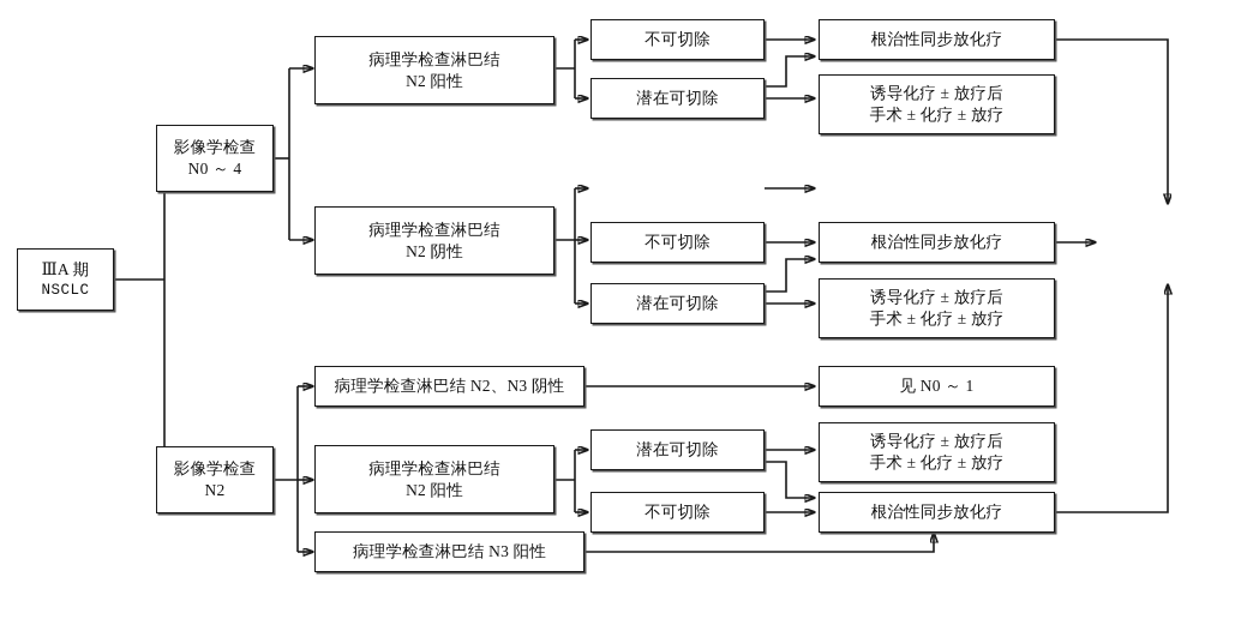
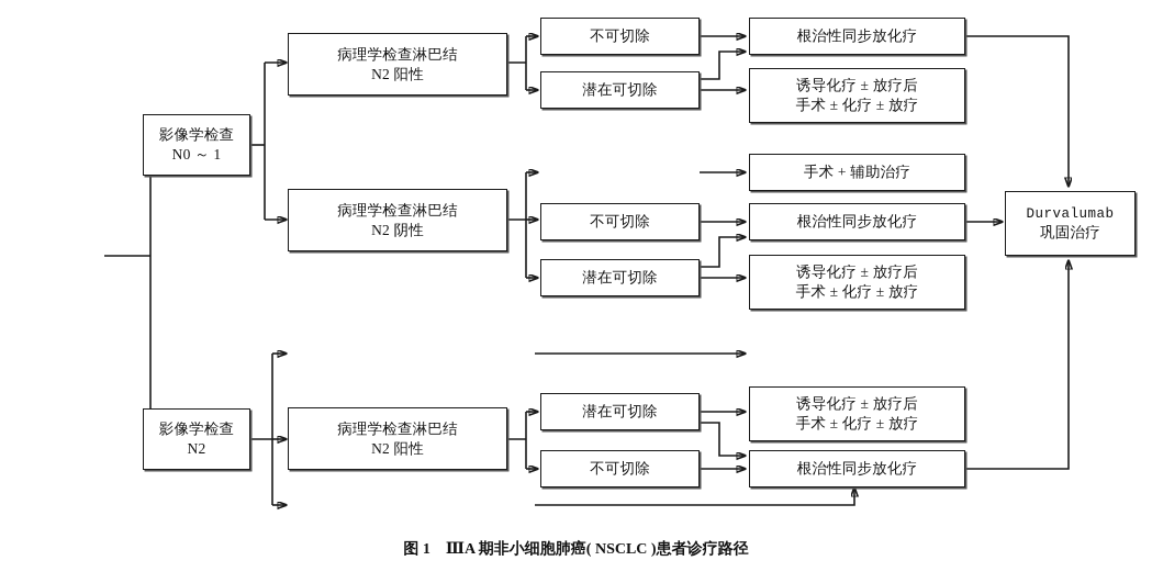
- ⅢA 期
- NSCLC
  影像学检查
- N0 ～ 4
+ N0 ～ 1
  影像学检查
  N2
  病理学检查淋巴结
  N2 阳性
  病理学检查淋巴结
  N2 阴性
- 病理学检查淋巴结 N2、N3 阴性
  病理学检查淋巴结
  N2 阳性
- 病理学检查淋巴结 N3 阳性
  不可切除
  潜在可切除
  不可切除
  潜在可切除
  潜在可切除
  不可切除
  根治性同步放化疗
  诱导化疗 ± 放疗后
  手术 ± 化疗 ± 放疗
+ 手术 + 辅助治疗
  根治性同步放化疗
  诱导化疗 ± 放疗后
  手术 ± 化疗 ± 放疗
- 见 N0 ～ 1
  诱导化疗 ± 放疗后
  手术 ± 化疗 ± 放疗
  根治性同步放化疗
+ Durvalumab
+ 巩固治疗
+ 图 1 ⅢA 期非小细胞肺癌( NSCLC )患者诊疗路径
